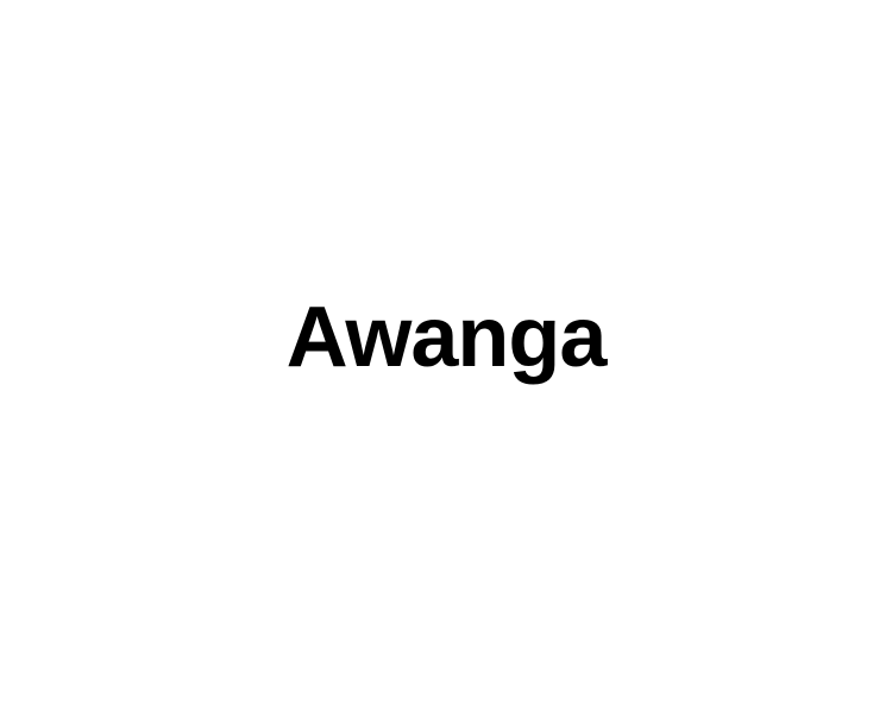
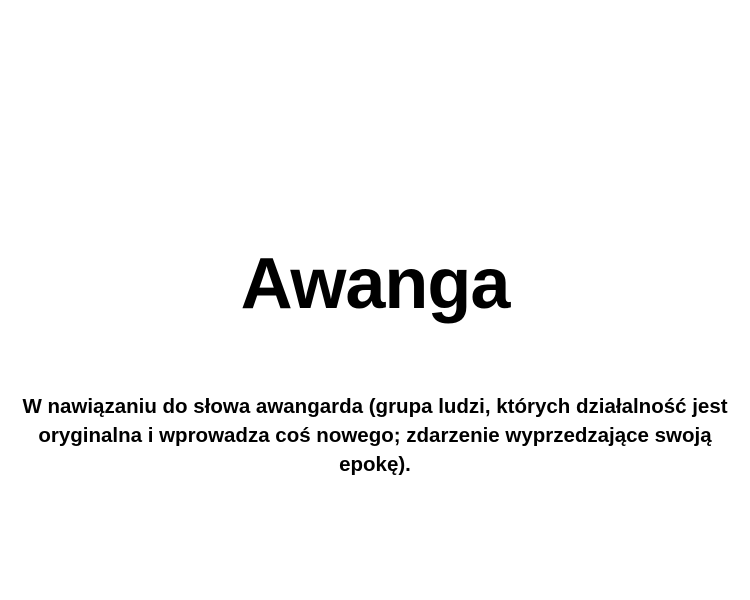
  Awanga
+ W nawiązaniu do słowa awangarda (grupa ludzi, których działalność jest oryginalna i wprowadza coś nowego; zdarzenie wyprzedzające swoją epokę).
